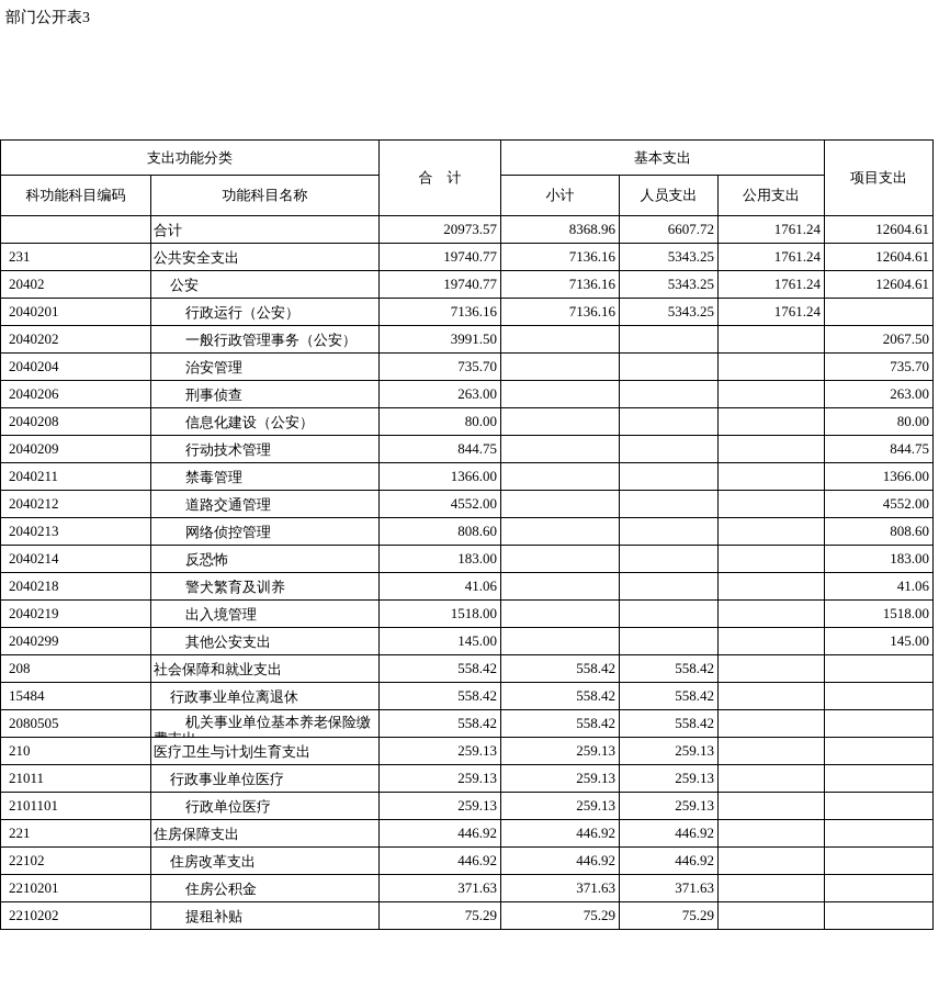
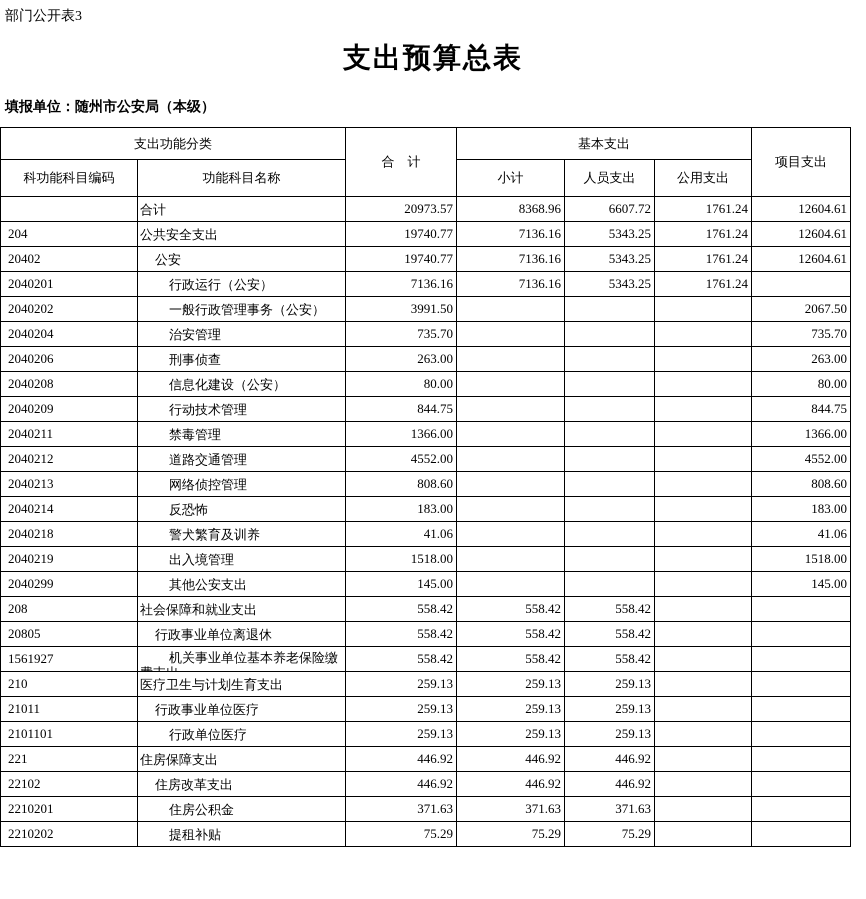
  部门公开表3
+ 支出预算总表
+ 填报单位：随州市公安局（本级）
  支出功能分类	合 计	基本支出	项目支出
  科功能科目编码	功能科目名称	小计	人员支出	公用支出
  	合计	20973.57	8368.96	6607.72	1761.24	12604.61
- 231	公共安全支出	19740.77	7136.16	5343.25	1761.24	12604.61
+ 204	公共安全支出	19740.77	7136.16	5343.25	1761.24	12604.61
  20402	公安	19740.77	7136.16	5343.25	1761.24	12604.61
  2040201	行政运行（公安）	7136.16	7136.16	5343.25	1761.24
  2040202	一般行政管理事务（公安）	3991.50				2067.50
  2040204	治安管理	735.70				735.70
  2040206	刑事侦查	263.00				263.00
  2040208	信息化建设（公安）	80.00				80.00
  2040209	行动技术管理	844.75				844.75
  2040211	禁毒管理	1366.00				1366.00
  2040212	道路交通管理	4552.00				4552.00
  2040213	网络侦控管理	808.60				808.60
  2040214	反恐怖	183.00				183.00
  2040218	警犬繁育及训养	41.06				41.06
  2040219	出入境管理	1518.00				1518.00
  2040299	其他公安支出	145.00				145.00
  208	社会保障和就业支出	558.42	558.42	558.42
- 15484	行政事业单位离退休	558.42	558.42	558.42
+ 20805	行政事业单位离退休	558.42	558.42	558.42
- 2080505	机关事业单位基本养老保险缴	558.42	558.42	558.42
+ 1561927	机关事业单位基本养老保险缴	558.42	558.42	558.42
  210	医疗卫生与计划生育支出	259.13	259.13	259.13
  21011	行政事业单位医疗	259.13	259.13	259.13
  2101101	行政单位医疗	259.13	259.13	259.13
  221	住房保障支出	446.92	446.92	446.92
  22102	住房改革支出	446.92	446.92	446.92
  2210201	住房公积金	371.63	371.63	371.63
  2210202	提租补贴	75.29	75.29	75.29
